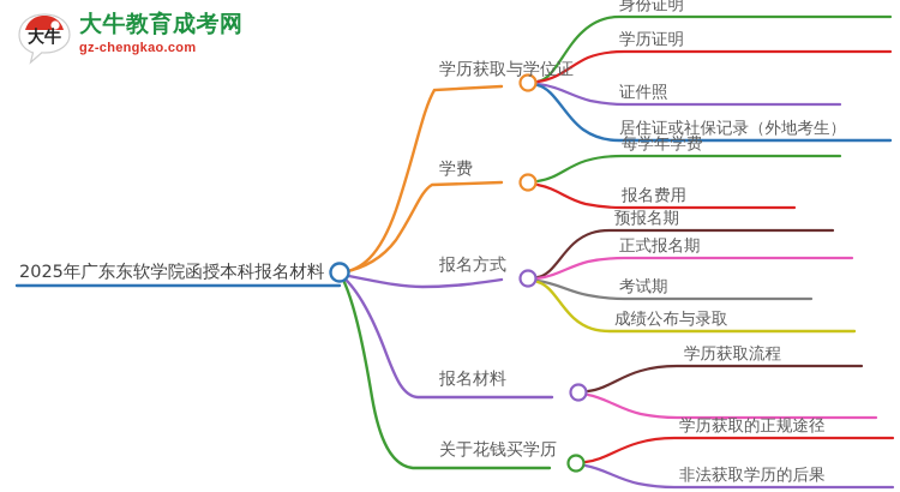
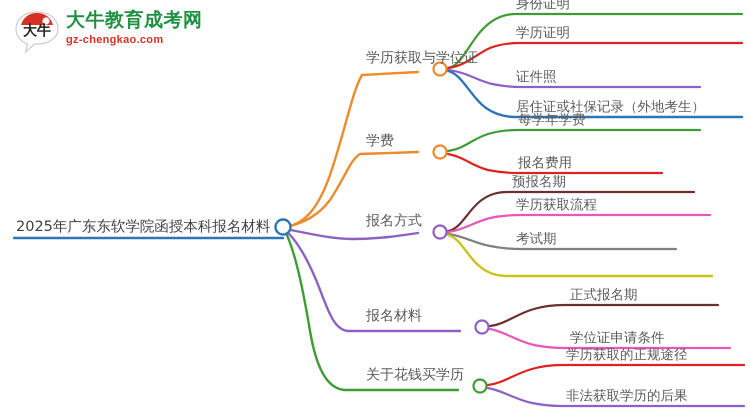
  大牛
  大牛教育成考网
  gz-chengkao.com
  2025年广东东软学院函授本科报名材料
  学历获取与学位证
  学费
  报名方式
  报名材料
  关于花钱买学历
  身份证明
  学历证明
  证件照
  居住证或社保记录（外地考生）
  每学年学费
  报名费用
  预报名期
- 正式报名期
+ 学历获取流程
  考试期
- 成绩公布与录取
- 学历获取流程
+ 正式报名期
+ 学位证申请条件
  学历获取的正规途径
  非法获取学历的后果
